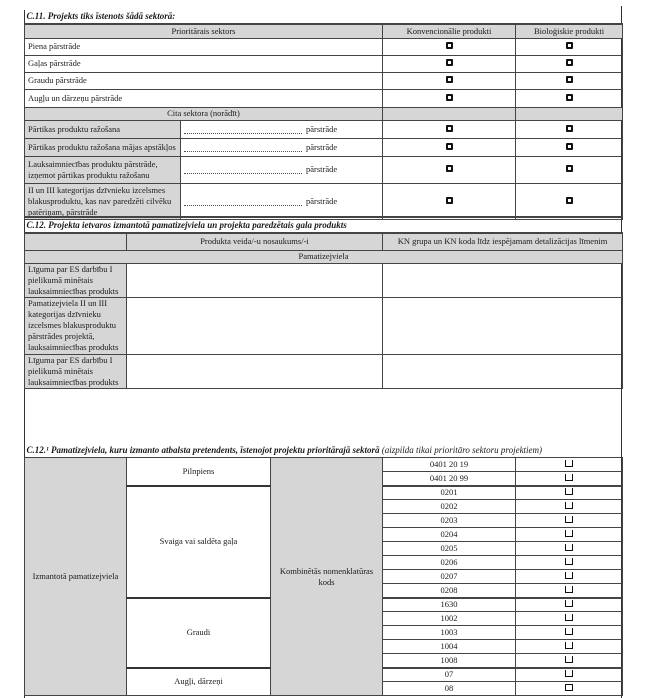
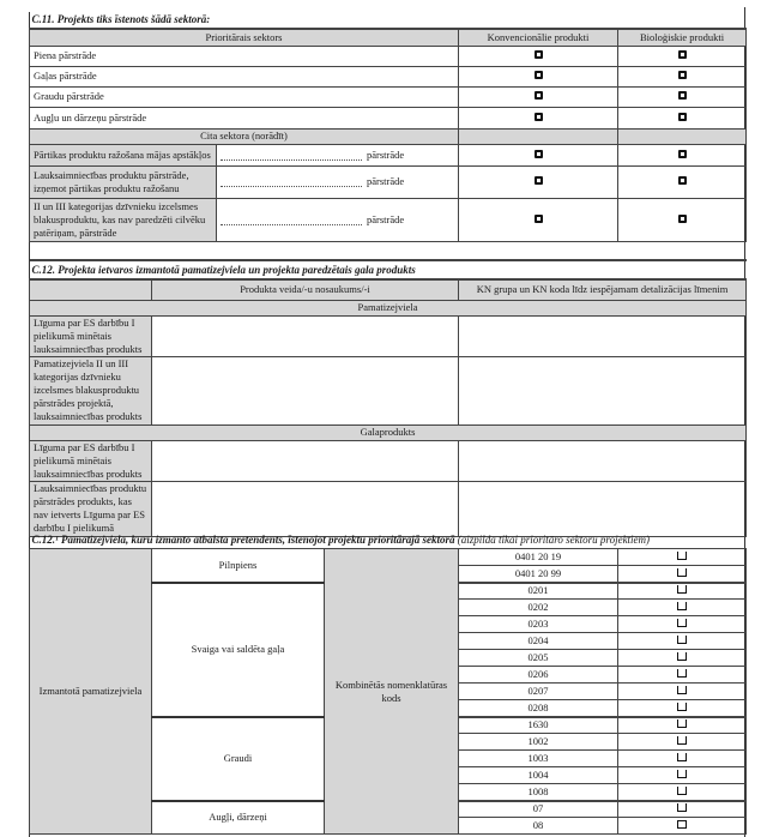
  C.11. Projekts tiks īstenots šādā sektorā:
  Prioritārais sektors	Konvencionālie produkti	Bioloģiskie produkti
  Piena pārstrāde
  Gaļas pārstrāde
  Graudu pārstrāde
  Augļu un dārzeņu pārstrāde
  Cita sektora (norādīt)
- Pārtikas produktu ražošana	pārstrāde
  Pārtikas produktu ražošana mājas apstākļos	pārstrāde
  Lauksaimniecības produktu pārstrāde, izņemot pārtikas produktu ražošanu	pārstrāde
  II un III kategorijas dzīvnieku izcelsmes blakusproduktu, kas nav paredzēti cilvēku patēriņam, pārstrāde	pārstrāde
  C.12. Projekta ietvaros izmantotā pamatizejviela un projekta paredzētais gala produkts
  	Produkta veida/-u nosaukums/-i	KN grupa un KN koda līdz iespējamam detalizācijas līmenim
  Pamatizejviela
  Līguma par ES darbību I pielikumā minētais lauksaimniecības produkts
  Pamatizejviela II un III kategorijas dzīvnieku izcelsmes blakusproduktu pārstrādes projektā, lauksaimniecības produkts
+ Galaprodukts
  Līguma par ES darbību I pielikumā minētais lauksaimniecības produkts
+ Lauksaimniecības produktu pārstrādes produkts, kas nav ietverts Līguma par ES darbību I pielikumā
  C.12.¹ Pamatizejviela, kuru izmanto atbalsta pretendents, īstenojot projektu prioritārajā sektorā (aizpilda tikai prioritāro sektoru projektiem)
  Izmantotā pamatizejviela	Pilnpiens	Kombinētās nomenklatūras kods	0401 20 19
  0401 20 99
  Svaiga vai saldēta gaļa	0201
  0202
  0203
  0204
  0205
  0206
  0207
  0208
  Graudi	1630
  1002
  1003
  1004
  1008
  Augļi, dārzeņi	07
  08
